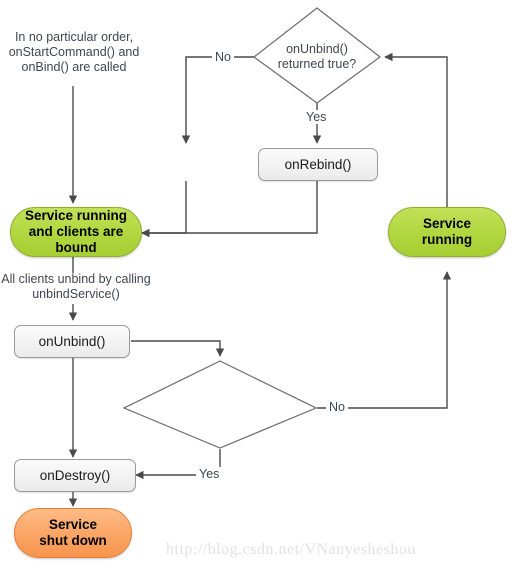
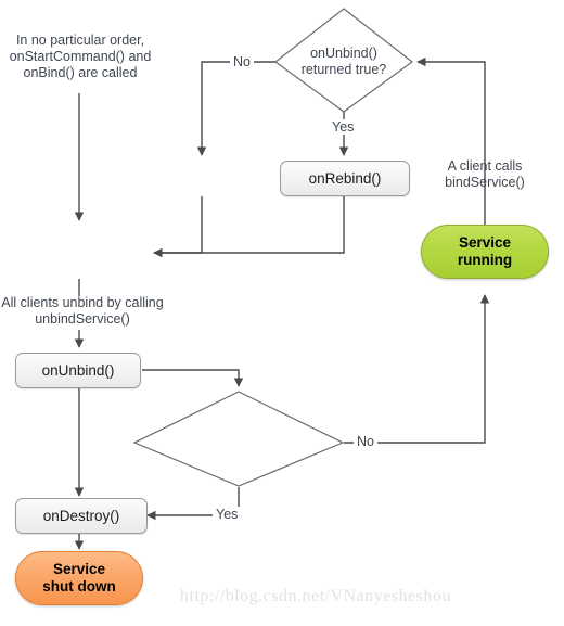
  In no particular order,
  onStartCommand() and
  onBind() are called
  All clients unbind by calling
  unbindService()
+ A client calls
+ bindService()
  onUnbind()
  returned true?
  No
  Yes
  No
  Yes
  onRebind()
  onUnbind()
  onDestroy()
- Service running
- and clients are
- bound
  Service
  running
  Service
  shut down
  http://blog.csdn.net/VNanyesheshou
